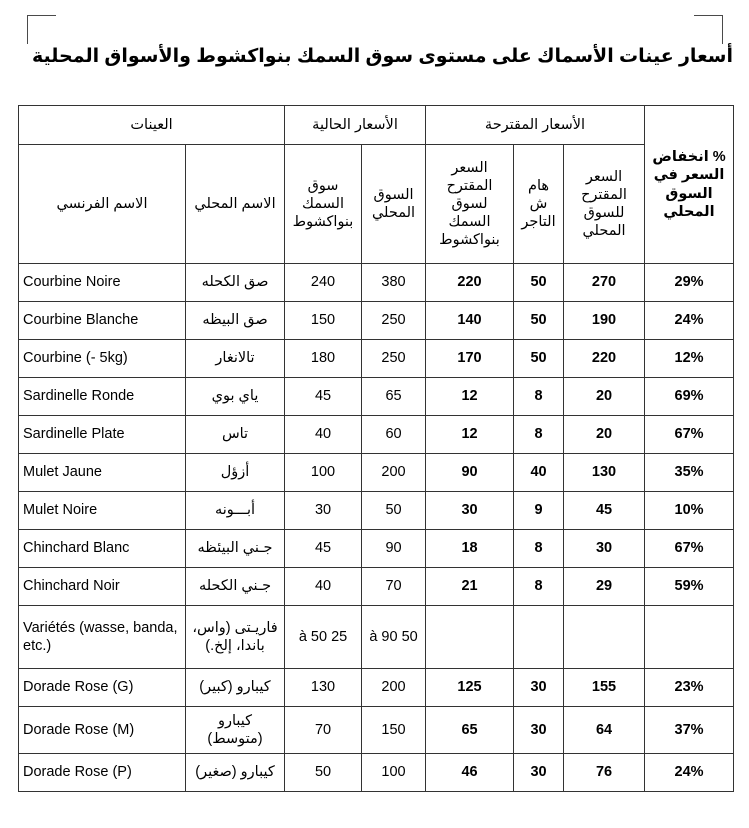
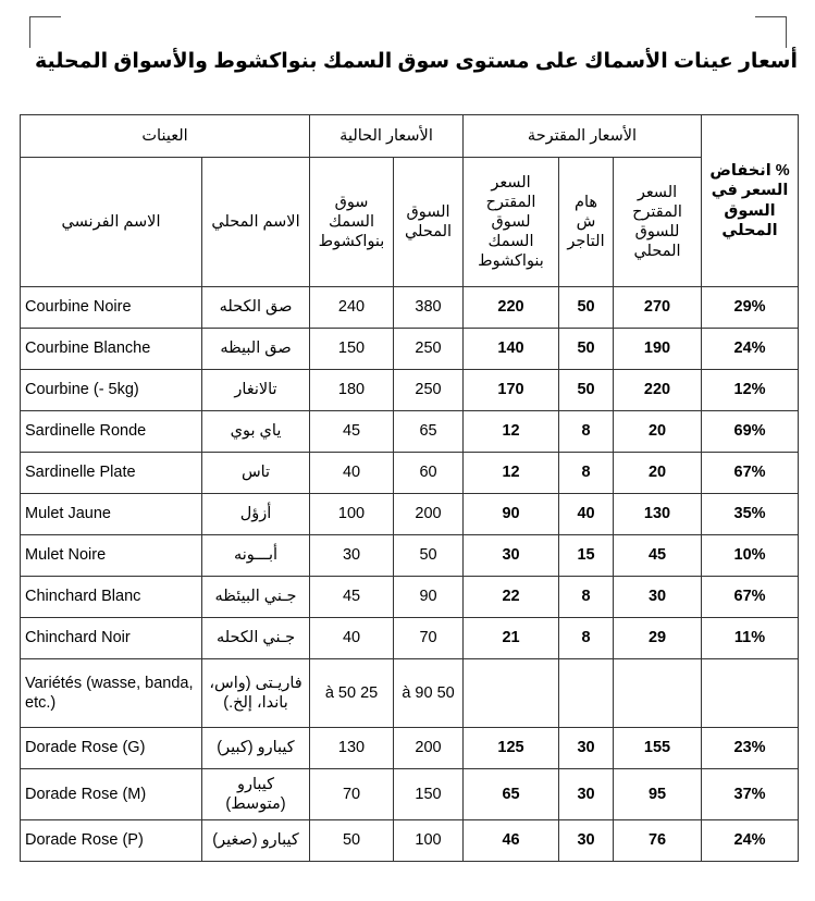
  أسعار عينات الأسماك على مستوى سوق السمك بنواكشوط والأسواق المحلية
  % انخفاض السعر في السوق المحلي	الأسعار المقترحة	الأسعار الحالية	العينات
  السعر المقترح للسوق المحلي	هام ش التاجر	السعر المقترح لسوق السمك بنواكشوط	السوق المحلي	سوق السمك بنواكشوط	الاسم المحلي	الاسم الفرنسي
  29%	270	50	220	380	240	صق الكحله	Courbine Noire
  24%	190	50	140	250	150	صق البيظه	Courbine Blanche
  12%	220	50	170	250	180	تالانغار	Courbine (- 5kg)
  69%	20	8	12	65	45	ياي بوي	Sardinelle Ronde
  67%	20	8	12	60	40	تاس	Sardinelle Plate
  35%	130	40	90	200	100	أزؤل	Mulet Jaune
- 10%	45	9	30	50	30	أبـــونه	Mulet Noire
+ 10%	45	15	30	50	30	أبـــونه	Mulet Noire
- 67%	30	8	18	90	45	جـني البيئظه	Chinchard Blanc
+ 67%	30	8	22	90	45	جـني البيئظه	Chinchard Blanc
- 59%	29	8	21	70	40	جـني الكحله	Chinchard Noir
+ 11%	29	8	21	70	40	جـني الكحله	Chinchard Noir
  				50 à 90	25 à 50	فاريـتى (واس، باندا، إلخ.)	Variétés (wasse, banda, etc.)
  23%	155	30	125	200	130	كيبارو (كبير)	Dorade Rose (G)
- 37%	64	30	65	150	70	كيبارو (متوسط)	Dorade Rose (M)
+ 37%	95	30	65	150	70	كيبارو (متوسط)	Dorade Rose (M)
  24%	76	30	46	100	50	كيبارو (صغير)	Dorade Rose (P)
